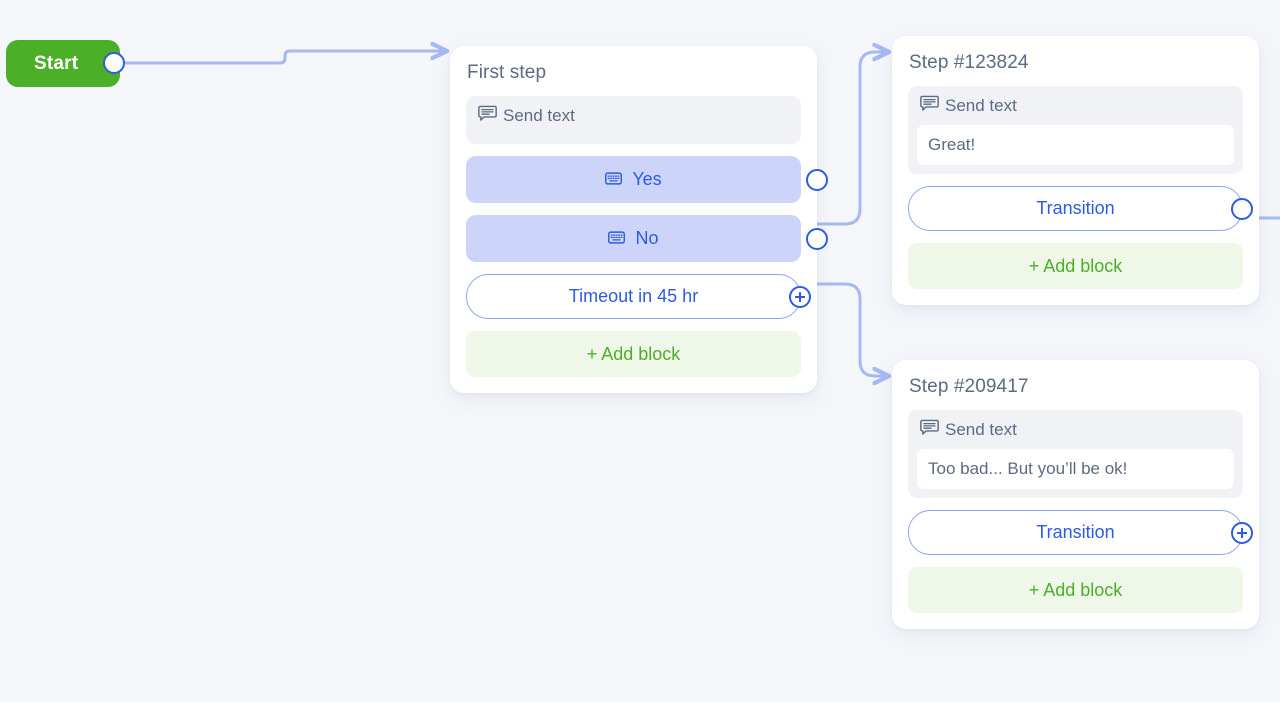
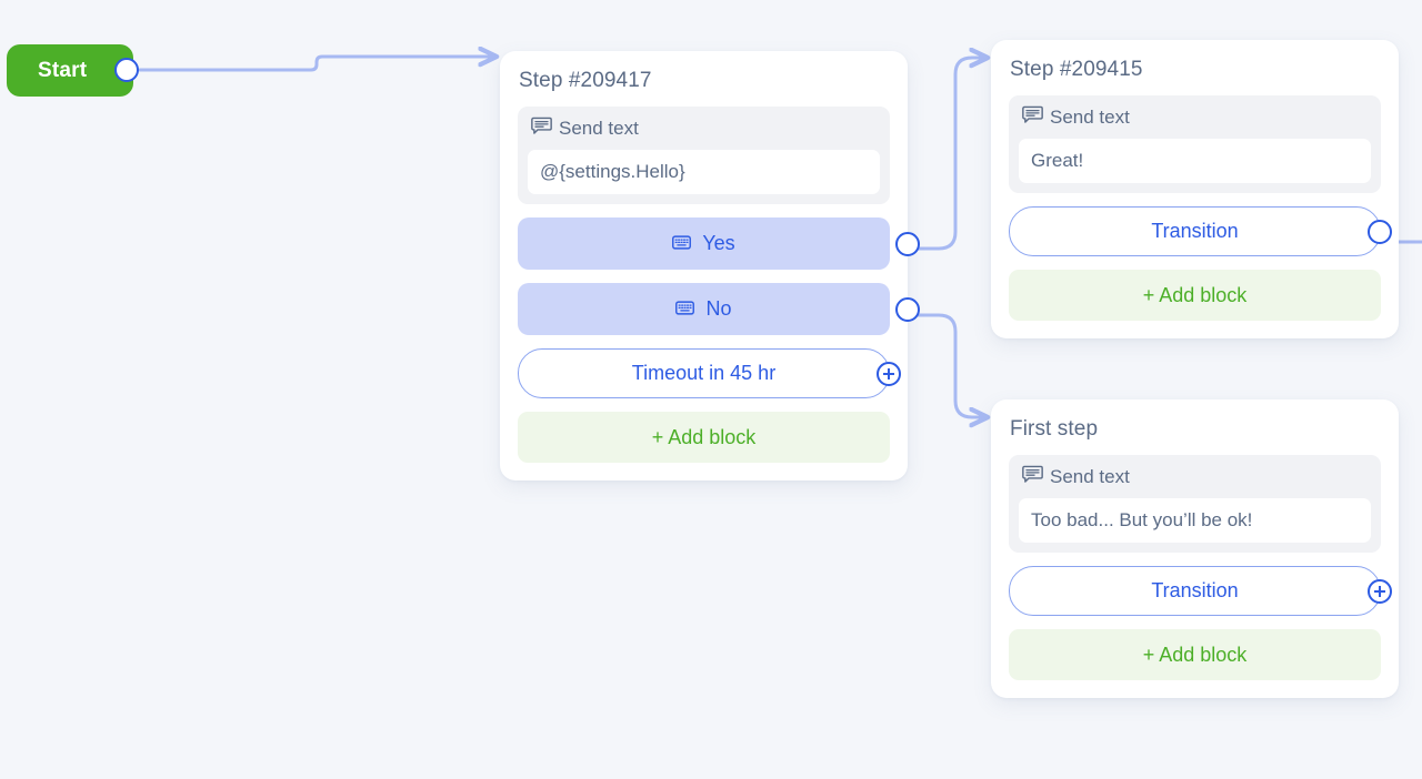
  Start
- First step
+ Step #209417
  Send text
+ @{settings.Hello}
  Yes
  No
  Timeout in 45 hr
  + Add block
- Step #123824
+ Step #209415
  Send text
  Great!
  Transition
  + Add block
- Step #209417
+ First step
  Send text
  Too bad... But you’ll be ok!
  Transition
  + Add block
